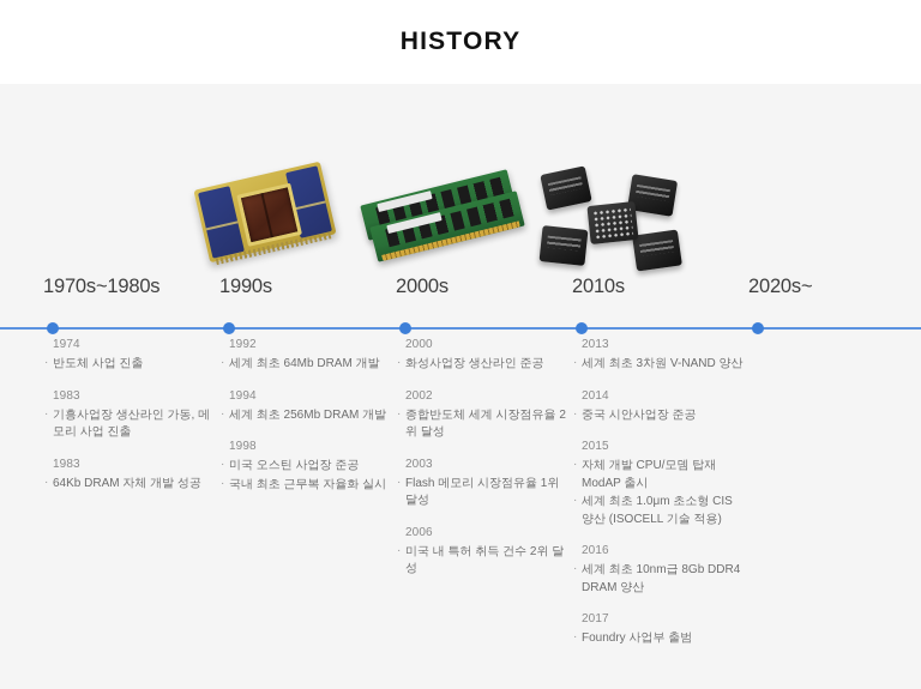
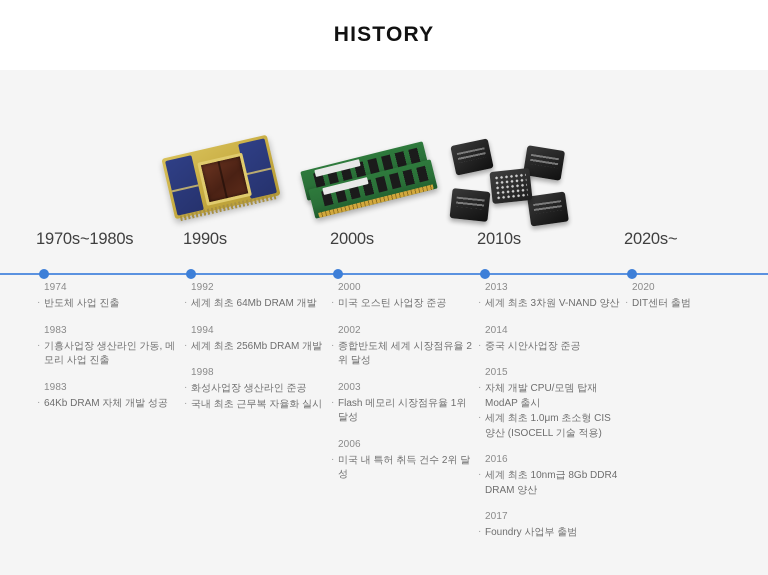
  HISTORY
  1970s~1980s
  1990s
  2000s
  2010s
  2020s~
  1974
  반도체 사업 진출
  1983
  기흥사업장 생산라인 가동, 메모리 사업 진출
  1983
  64Kb DRAM 자체 개발 성공
  1992
  세계 최초 64Mb DRAM 개발
  1994
  세계 최초 256Mb DRAM 개발
  1998
- 미국 오스틴 사업장 준공
+ 화성사업장 생산라인 준공
  국내 최초 근무복 자율화 실시
  2000
- 화성사업장 생산라인 준공
+ 미국 오스틴 사업장 준공
  2002
  종합반도체 세계 시장점유율 2위 달성
  2003
  Flash 메모리 시장점유율 1위 달성
  2006
  미국 내 특허 취득 건수 2위 달성
  2013
  세계 최초 3차원 V-NAND 양산
  2014
  중국 시안사업장 준공
  2015
  자체 개발 CPU/모뎀 탑재 ModAP 출시
  세계 최초 1.0μm 초소형 CIS 양산 (ISOCELL 기술 적용)
  2016
  세계 최초 10nm급 8Gb DDR4 DRAM 양산
  2017
  Foundry 사업부 출범
+ 2020
+ DIT센터 출범
